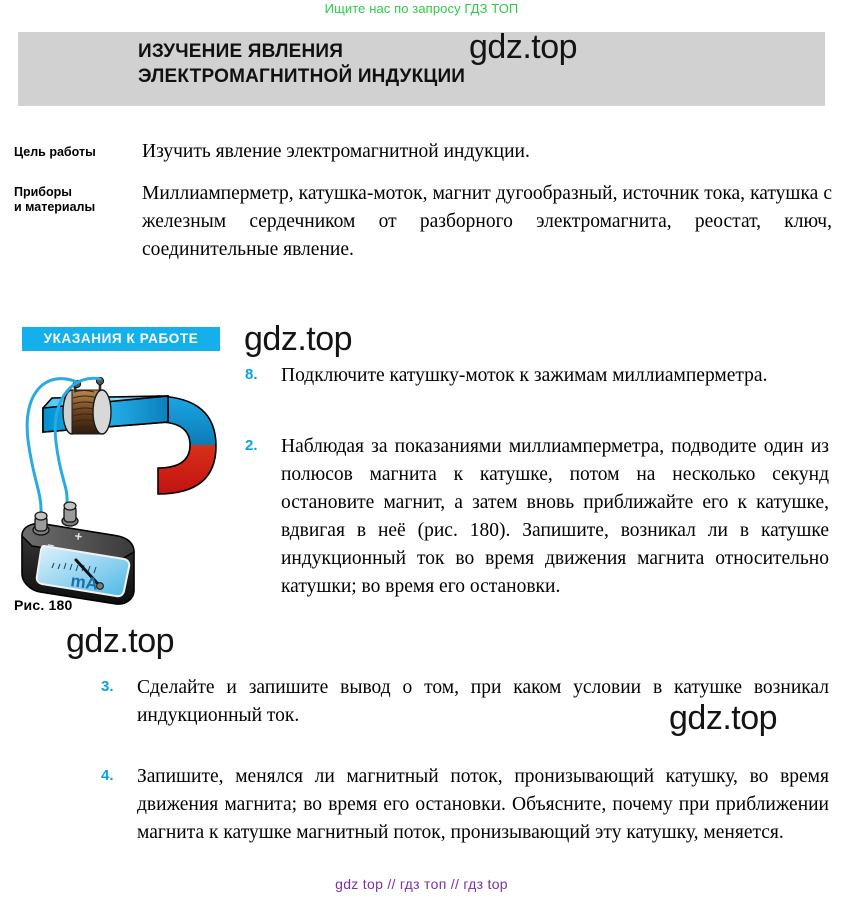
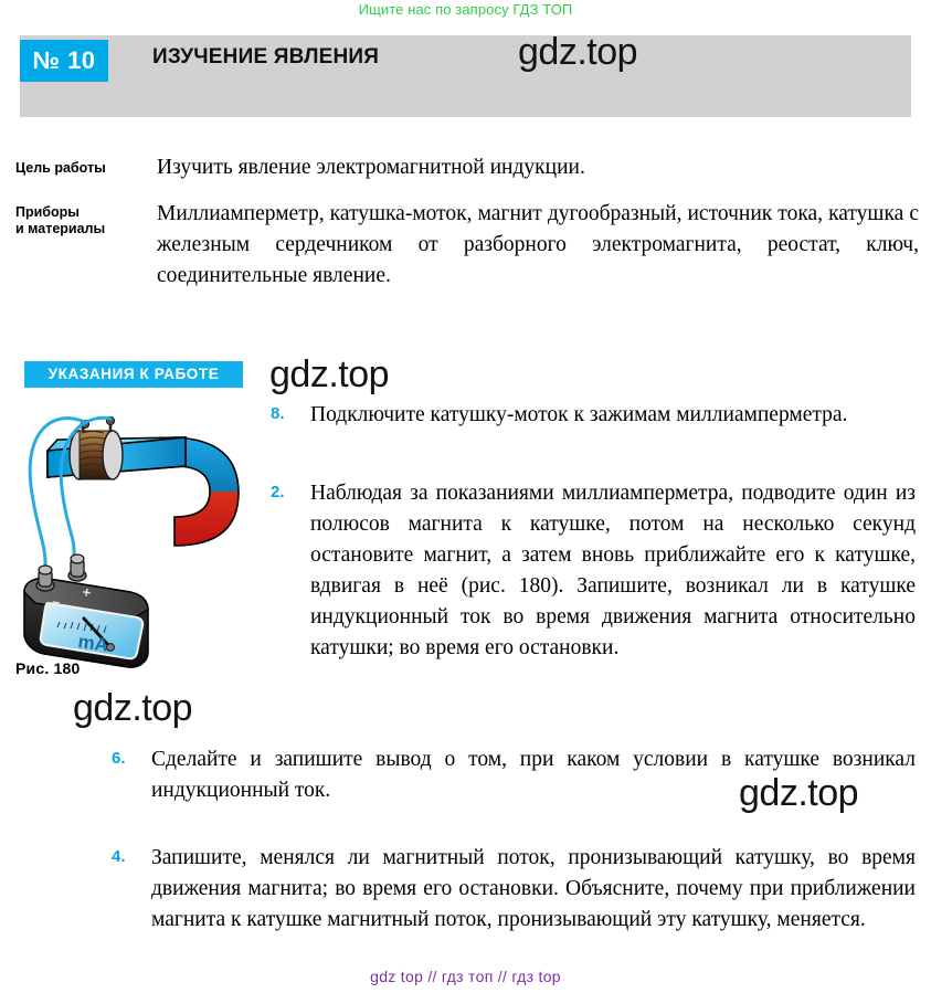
  Ищите нас по запросу ГДЗ ТОП
+ № 10
  ИЗУЧЕНИЕ ЯВЛЕНИЯ
- ЭЛЕКТРОМАГНИТНОЙ ИНДУКЦИИ
  gdz.top
  Цель работы
  Изучить явление электромагнитной индукции.
  Приборы
  и материалы
  Миллиамперметр, катушка-моток, магнит дугообразный, источник тока, катушка с железным сердечником от разборного электромагнита, реостат, ключ, соединительные явление.
  УКАЗАНИЯ К РАБОТЕ
  gdz.top
  Рис. 180
  gdz.top
  8.
  Подключите катушку-моток к зажимам миллиамперметра.
  2.
  Наблюдая за показаниями миллиамперметра, подводите один из полюсов магнита к катушке, потом на несколько секунд остановите магнит, а затем вновь приближайте его к катушке, вдвигая в неё (рис. 180). Запишите, возникал ли в катушке индукционный ток во время движения магнита относительно катушки; во время его остановки.
- 3.
+ 6.
  Сделайте и запишите вывод о том, при каком условии в катушке возникал индукционный ток.
  4.
  Запишите, менялся ли магнитный поток, пронизывающий катушку, во время движения магнита; во время его остановки. Объясните, почему при приближении магнита к катушке магнитный поток, пронизывающий эту катушку, меняется.
  gdz.top
  gdz top // гдз топ // гдз top
